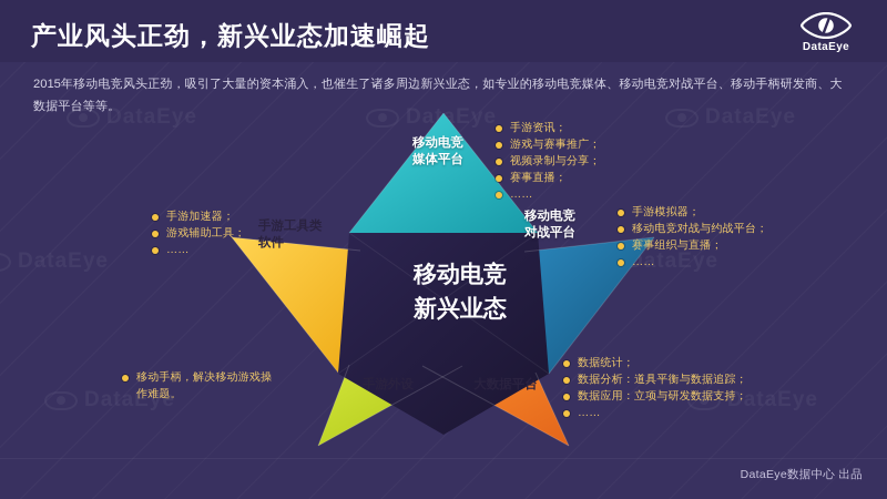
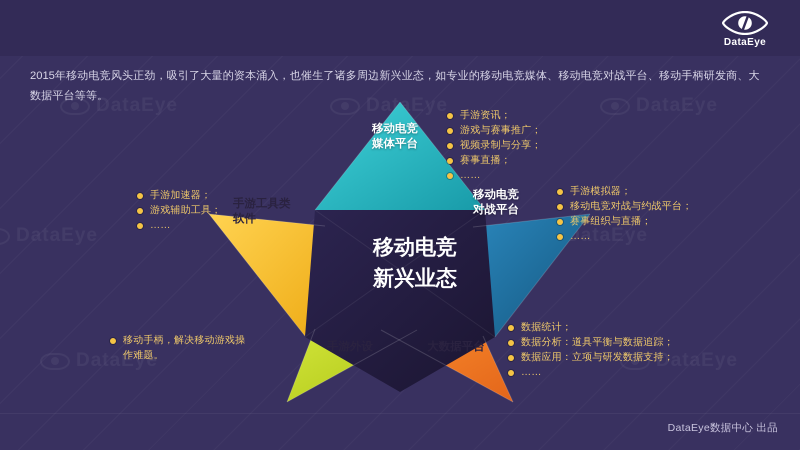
  DataEye
  DataEye
- 产业风头正劲，新兴业态加速崛起
  DataEye
  2015年移动电竞风头正劲，吸引了大量的资本涌入，也催生了诸多周边新兴业态，如专业的移动电竞媒体、移动电竞对战平台、移动手柄研发商、大数据平台等等。
  移动电竞
  媒体平台
  移动电竞
  对战平台
  大数据平台
  手游外设
  手游工具类
  软件
  移动电竞
  新兴业态
  手游资讯；
  游戏与赛事推广；
  视频录制与分享；
  赛事直播；
  ……
  手游模拟器；
  移动电竞对战与约战平台；
  赛事组织与直播；
  ……
  手游加速器；
  游戏辅助工具；
  ……
  移动手柄，解决移动游戏操作难题。
  数据统计；
  数据分析：道具平衡与数据追踪；
  数据应用：立项与研发数据支持；
  ……
  DataEye数据中心 出品
